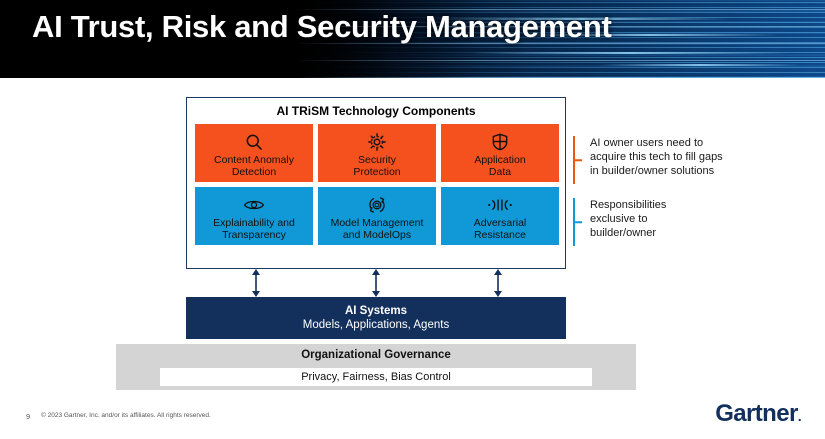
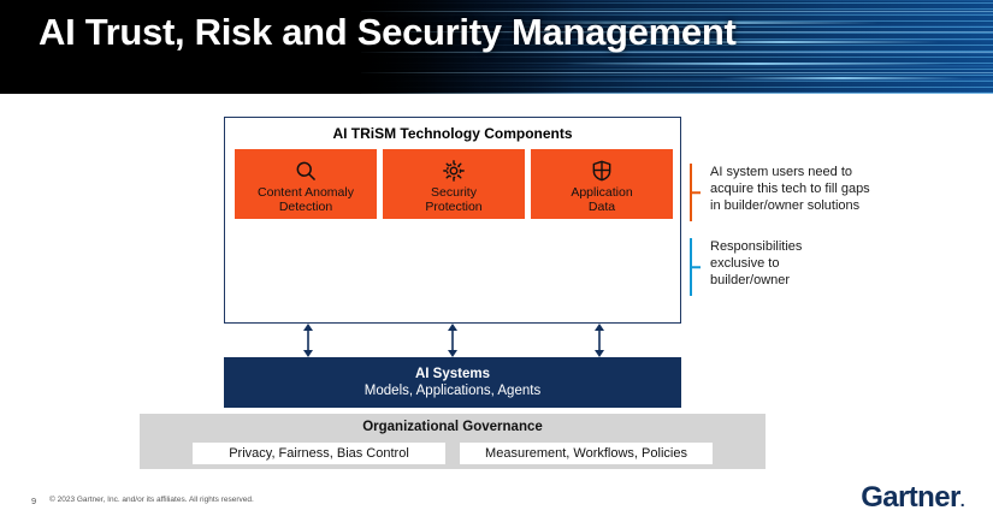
  AI Trust, Risk and Security Management
  AI TRiSM Technology Components
  Content Anomaly
  Detection
  Security
  Protection
  Application
  Data
- Explainability and
- Transparency
- Model Management
- and ModelOps
- Adversarial
- Resistance
- AI owner users need to
+ AI system users need to
  acquire this tech to fill gaps
  in builder/owner solutions
  Responsibilities
  exclusive to
  builder/owner
  AI Systems
  Models, Applications, Agents
  Organizational Governance
  Privacy, Fairness, Bias Control
+ Measurement, Workflows, Policies
  9
  Gartner.
